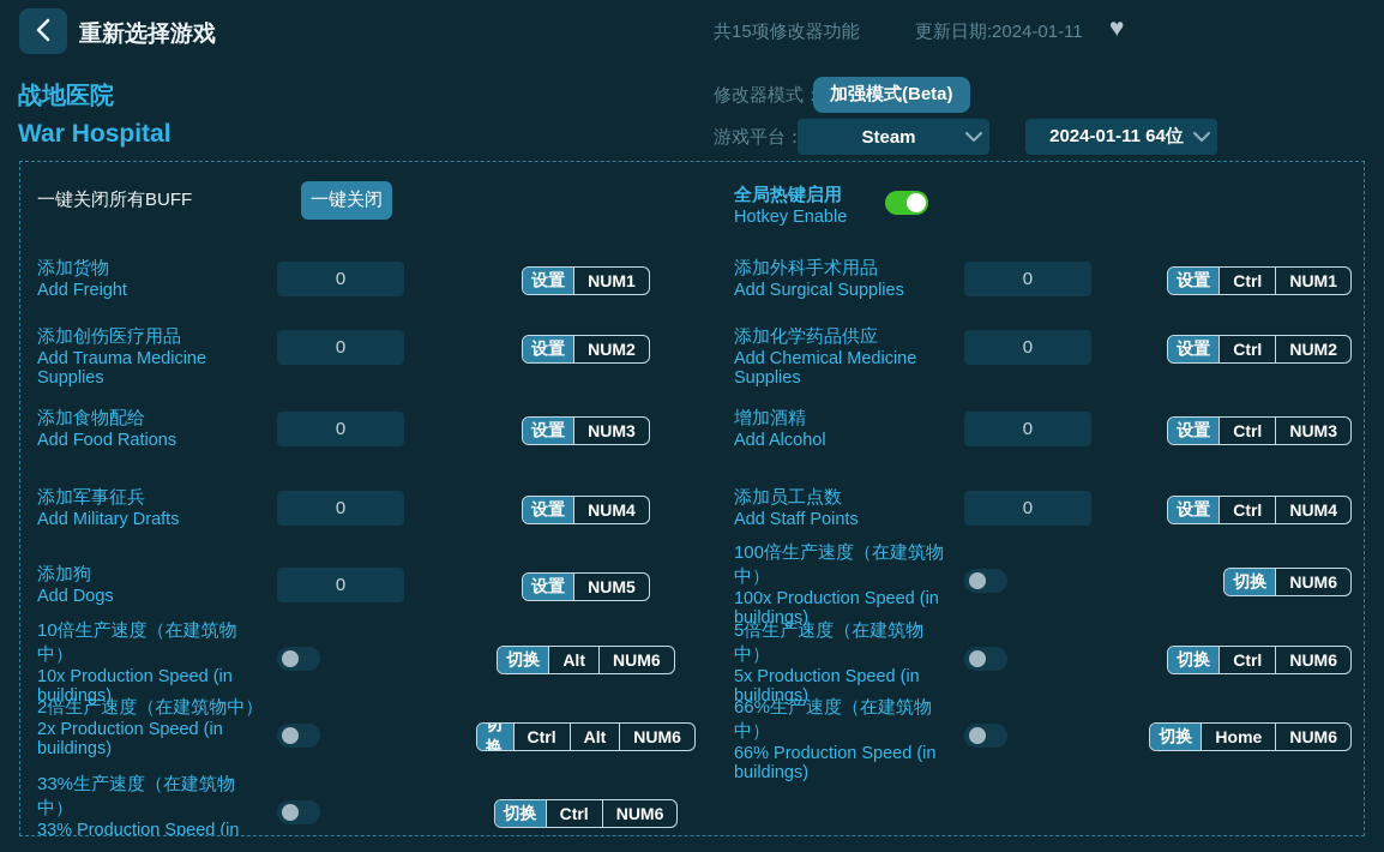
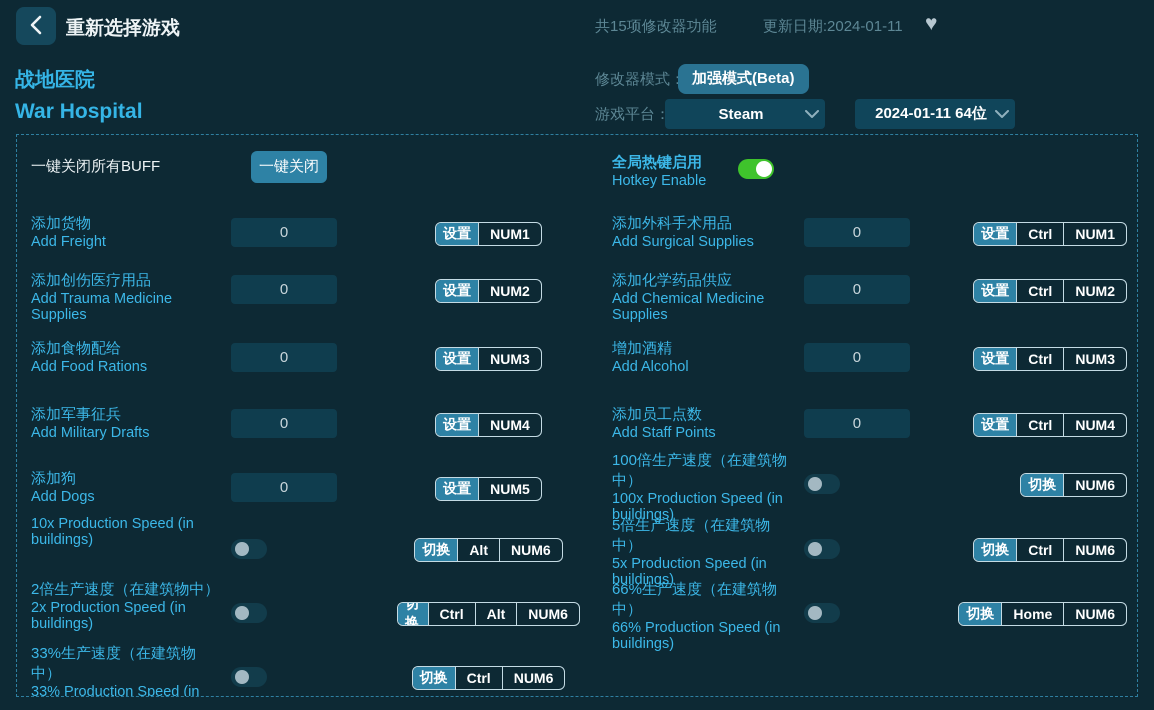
  重新选择游戏
  共15项修改器功能 更新日期:2024-01-11
  ♥
  战地医院
  War Hospital
  修改器模式
  加强模式(Beta)
  游戏平台：
  Steam
  2024-01-11 64位
  一键关闭所有BUFF
  一键关闭
  添加货物
  Add Freight
  0
  设置
  NUM1
  添加创伤医疗用品
  Add Trauma Medicine Supplies
  0
  设置
  NUM2
  添加食物配给
  Add Food Rations
  0
  设置
  NUM3
  添加军事征兵
  Add Military Drafts
  0
  设置
  NUM4
  添加狗
  Add Dogs
  0
  设置
  NUM5
- 10倍生产速度（在建筑物中）
  10x Production Speed (in buildings)
  切换
  Alt
  NUM6
  2倍生产速度（在建筑物中）
  2x Production Speed (in buildings)
  切换
  Ctrl
  Alt
  NUM6
  33%生产速度（在建筑物中）
  切换
  Ctrl
  NUM6
  全局热键启用
  Hotkey Enable
  添加外科手术用品
  Add Surgical Supplies
  0
  设置
  Ctrl
  NUM1
  添加化学药品供应
  Add Chemical Medicine Supplies
  0
  设置
  Ctrl
  NUM2
  增加酒精
  Add Alcohol
  0
  设置
  Ctrl
  NUM3
  添加员工点数
  Add Staff Points
  0
  设置
  Ctrl
  NUM4
  100倍生产速度（在建筑物中）
  100x Production Speed (in buildings)
  切换
  NUM6
  5倍生产速度（在建筑物中）
  5x Production Speed (in buildings)
  切换
  Ctrl
  NUM6
  66%生产速度（在建筑物中）
  66% Production Speed (in buildings)
  切换
  Home
  NUM6
